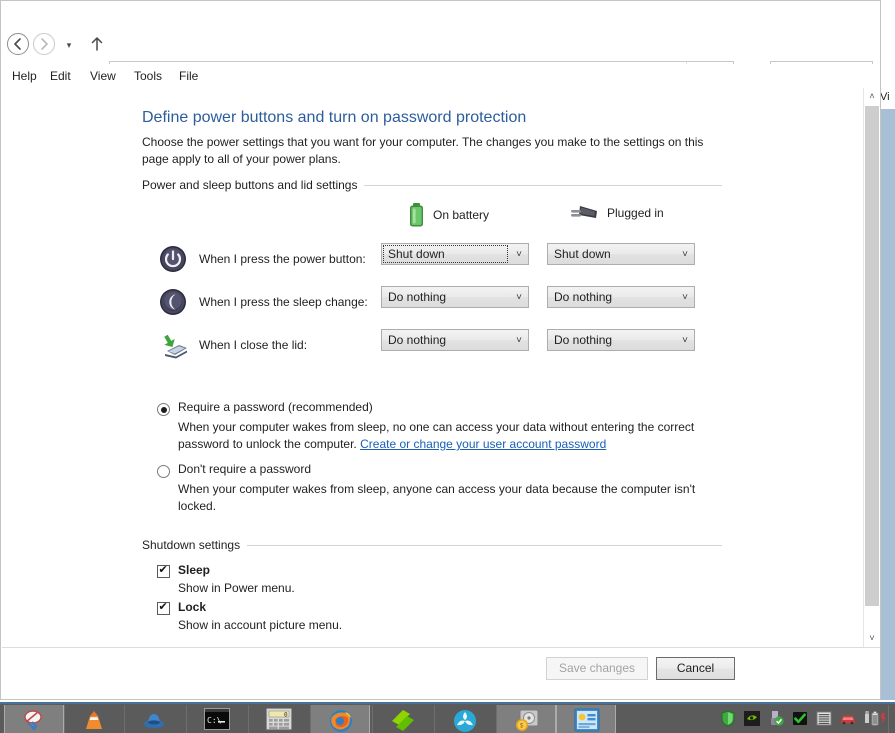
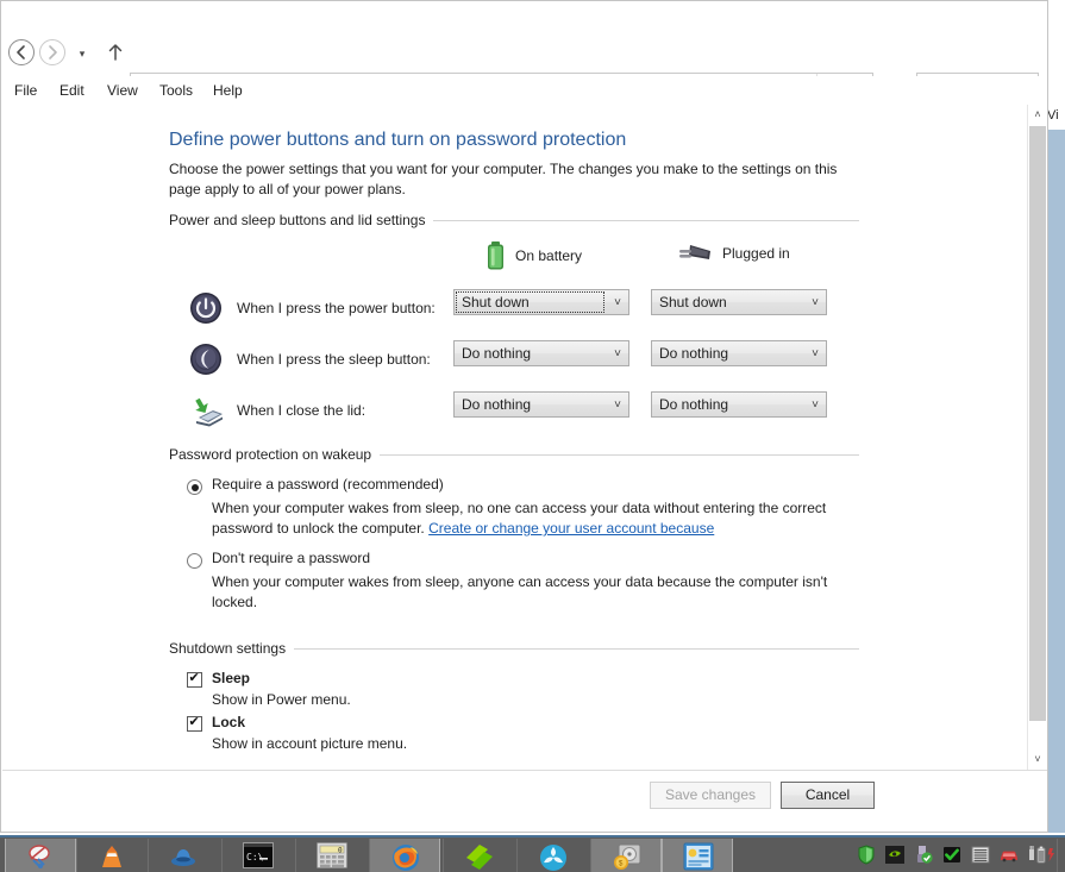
  Vi
  ▾
- Help
+ File
  Edit
  View
  Tools
- File
+ Help
  Define power buttons and turn on password protection
  Choose the power settings that you want for your computer. The changes you make to the settings on this page apply to all of your power plans.
  Power and sleep buttons and lid settings
  On battery
  Plugged in
  When I press the power button:
  Shut down
  ˅
  Shut down
  ˅
- When I press the sleep change:
+ When I press the sleep button:
  Do nothing
  ˅
  Do nothing
  ˅
  When I close the lid:
  Do nothing
  ˅
  Do nothing
  ˅
+ Password protection on wakeup
  Require a password (recommended)
- When your computer wakes from sleep, no one can access your data without entering the correct password to unlock the computer. Create or change your user account password
+ When your computer wakes from sleep, no one can access your data without entering the correct password to unlock the computer. Create or change your user account because
  Don't require a password
  When your computer wakes from sleep, anyone can access your data because the computer isn't locked.
  Shutdown settings
  Sleep
  Show in Power menu.
  Lock
  Show in account picture menu.
  ˄
  ˅
  Save changes
  Cancel
  C:\
